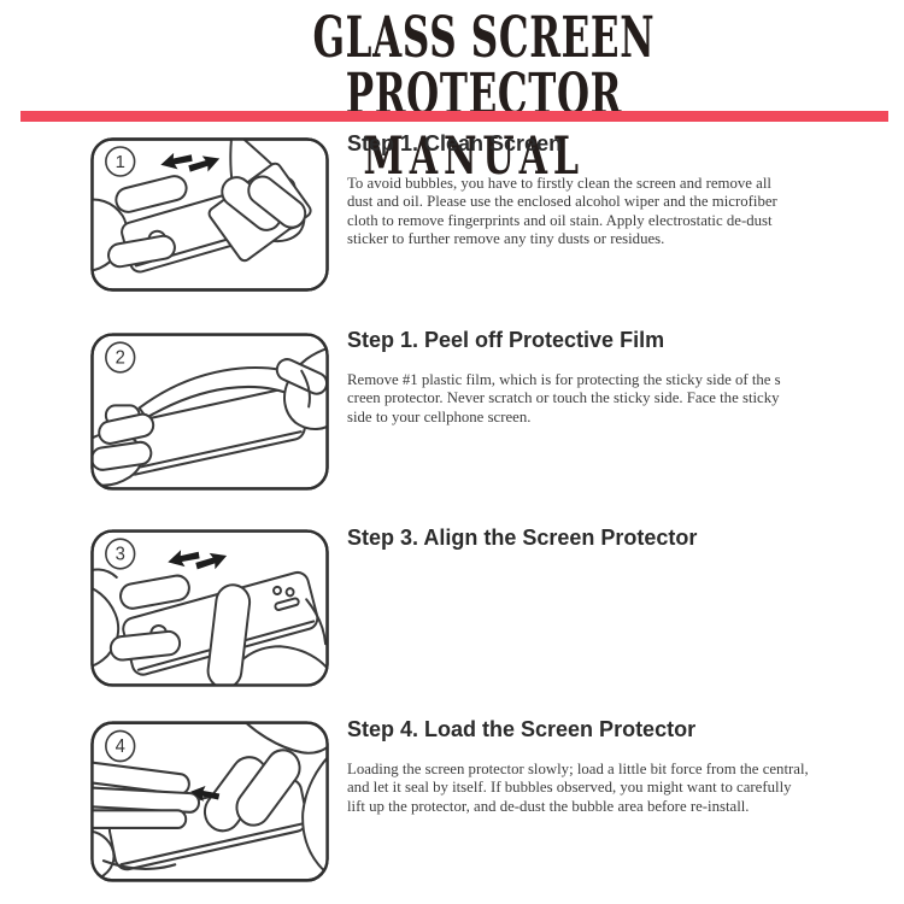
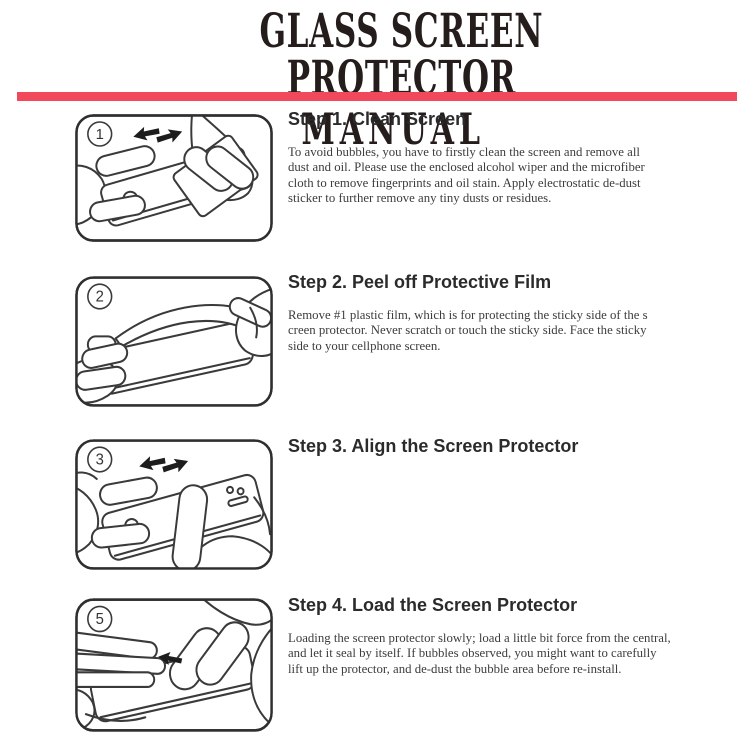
  GLASS SCREEN PROTECTOR
  MANUAL
  1
  Step 1. Clean Screen
  To avoid bubbles, you have to firstly clean the screen and remove all
  dust and oil. Please use the enclosed alcohol wiper and the microfiber
  cloth to remove fingerprints and oil stain. Apply electrostatic de-dust
  sticker to further remove any tiny dusts or residues.
  2
- Step 1. Peel off Protective Film
+ Step 2. Peel off Protective Film
  Remove #1 plastic film, which is for protecting the sticky side of the s
  creen protector. Never scratch or touch the sticky side. Face the sticky
  side to your cellphone screen.
  3
  Step 3. Align the Screen Protector
- 4
+ 5
  Step 4. Load the Screen Protector
  Loading the screen protector slowly; load a little bit force from the central,
  and let it seal by itself. If bubbles observed, you might want to carefully
  lift up the protector, and de-dust the bubble area before re-install.
